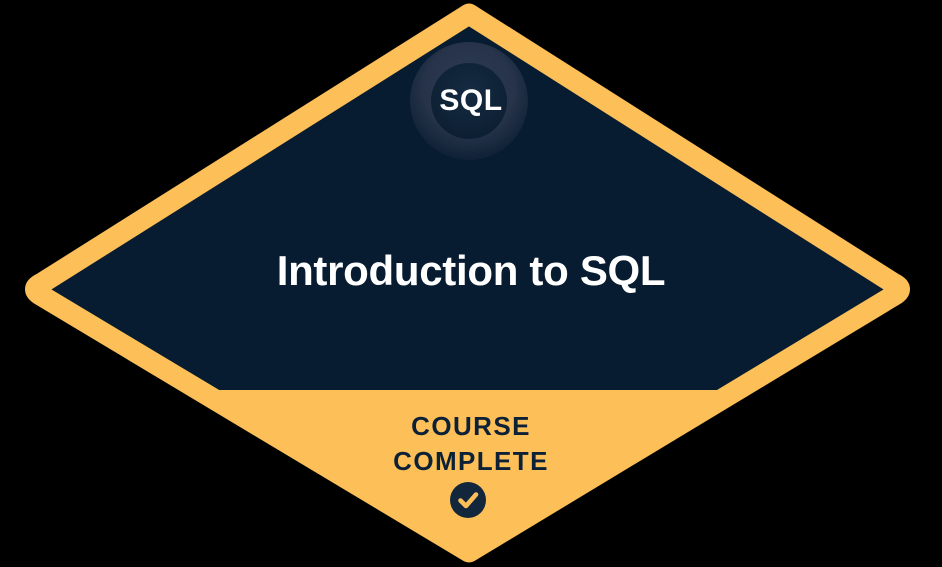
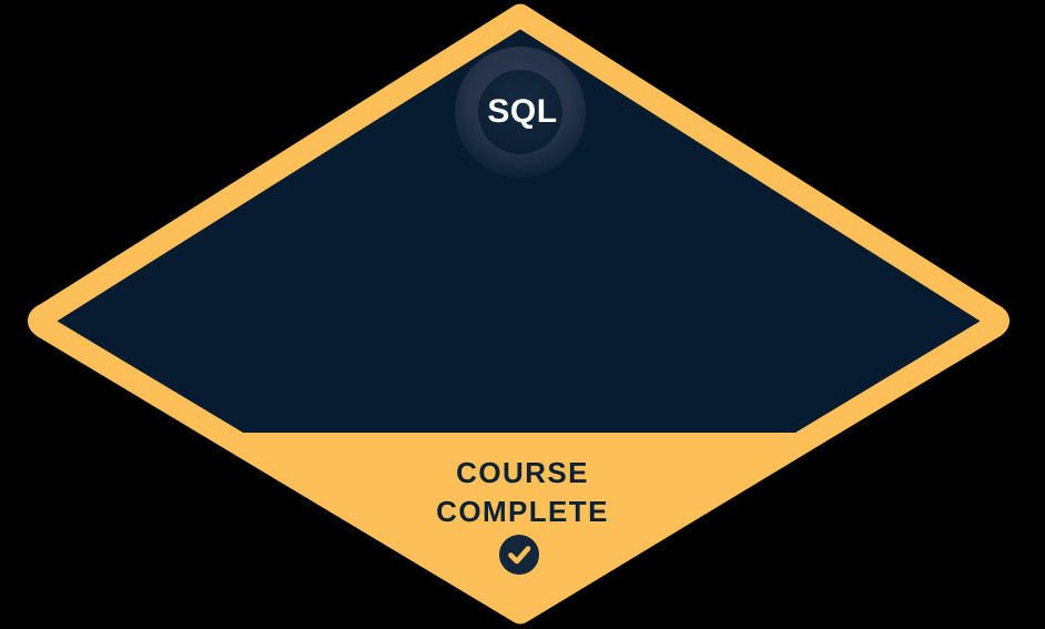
  SQL
- Introduction to SQL
  COURSE
  COMPLETE
